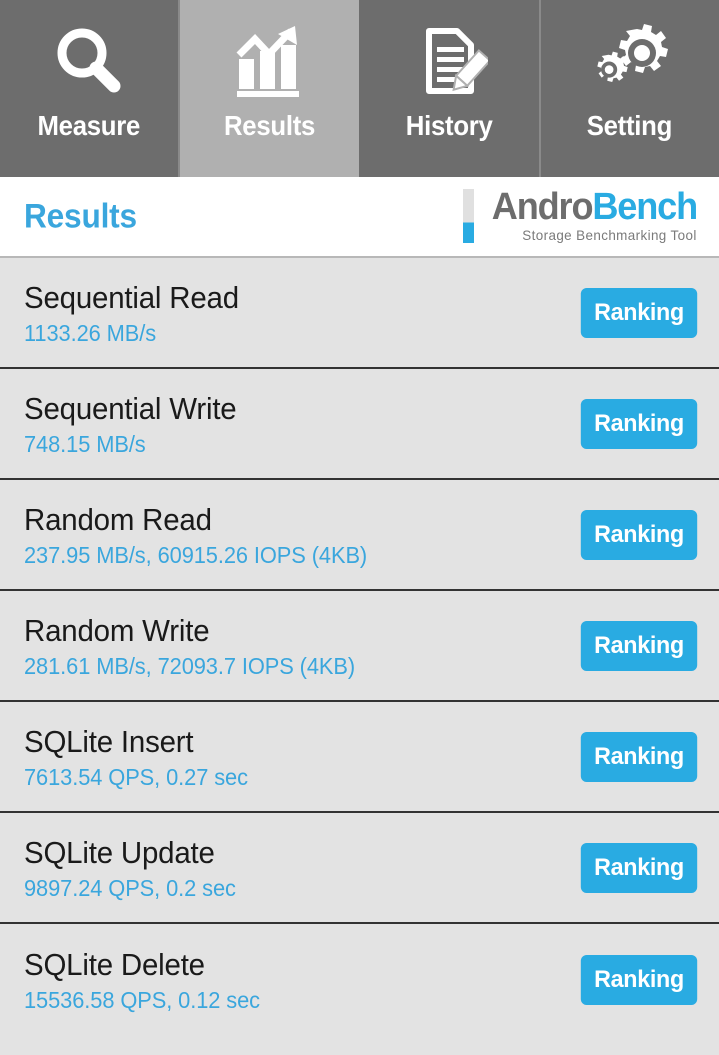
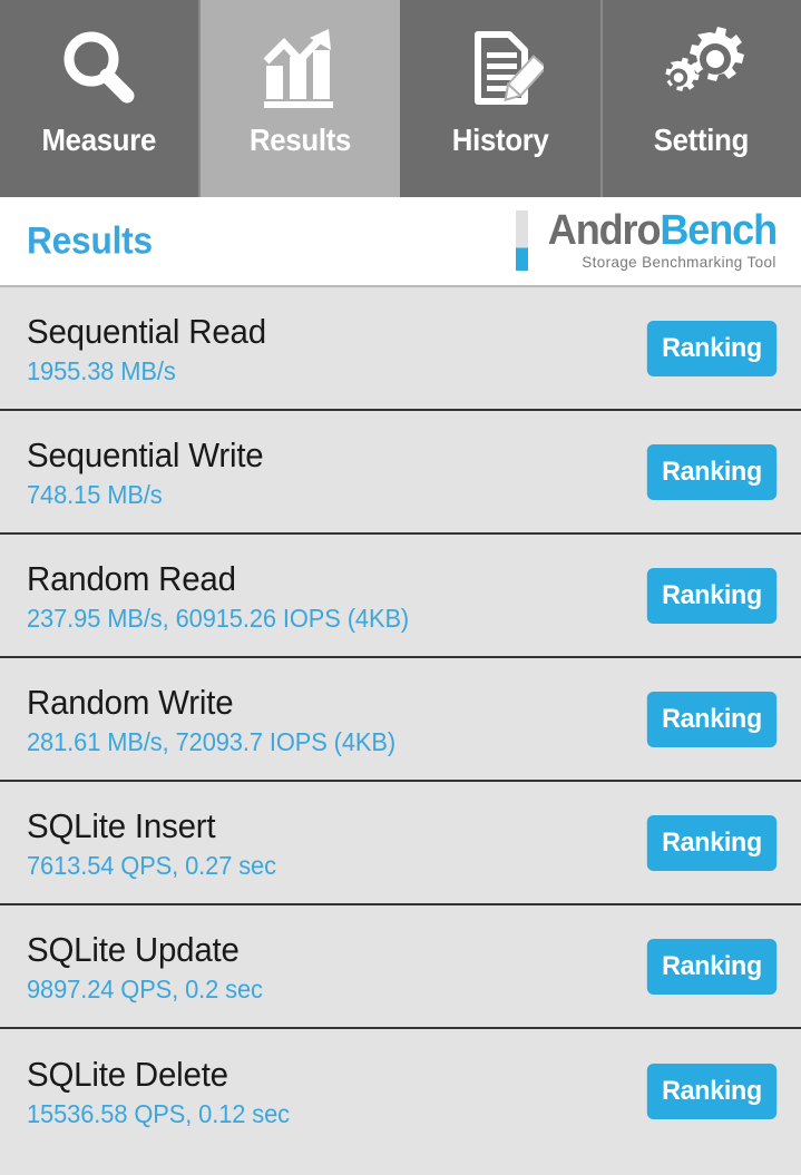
  Measure
  Results
  History
  Setting
  Results
  AndroBench
  Storage Benchmarking Tool
  Sequential Read
- 1133.26 MB/s
+ 1955.38 MB/s
  Ranking
  Sequential Write
  748.15 MB/s
  Ranking
  Random Read
  237.95 MB/s, 60915.26 IOPS (4KB)
  Ranking
  Random Write
  281.61 MB/s, 72093.7 IOPS (4KB)
  Ranking
  SQLite Insert
  7613.54 QPS, 0.27 sec
  Ranking
  SQLite Update
  9897.24 QPS, 0.2 sec
  Ranking
  SQLite Delete
  15536.58 QPS, 0.12 sec
  Ranking
